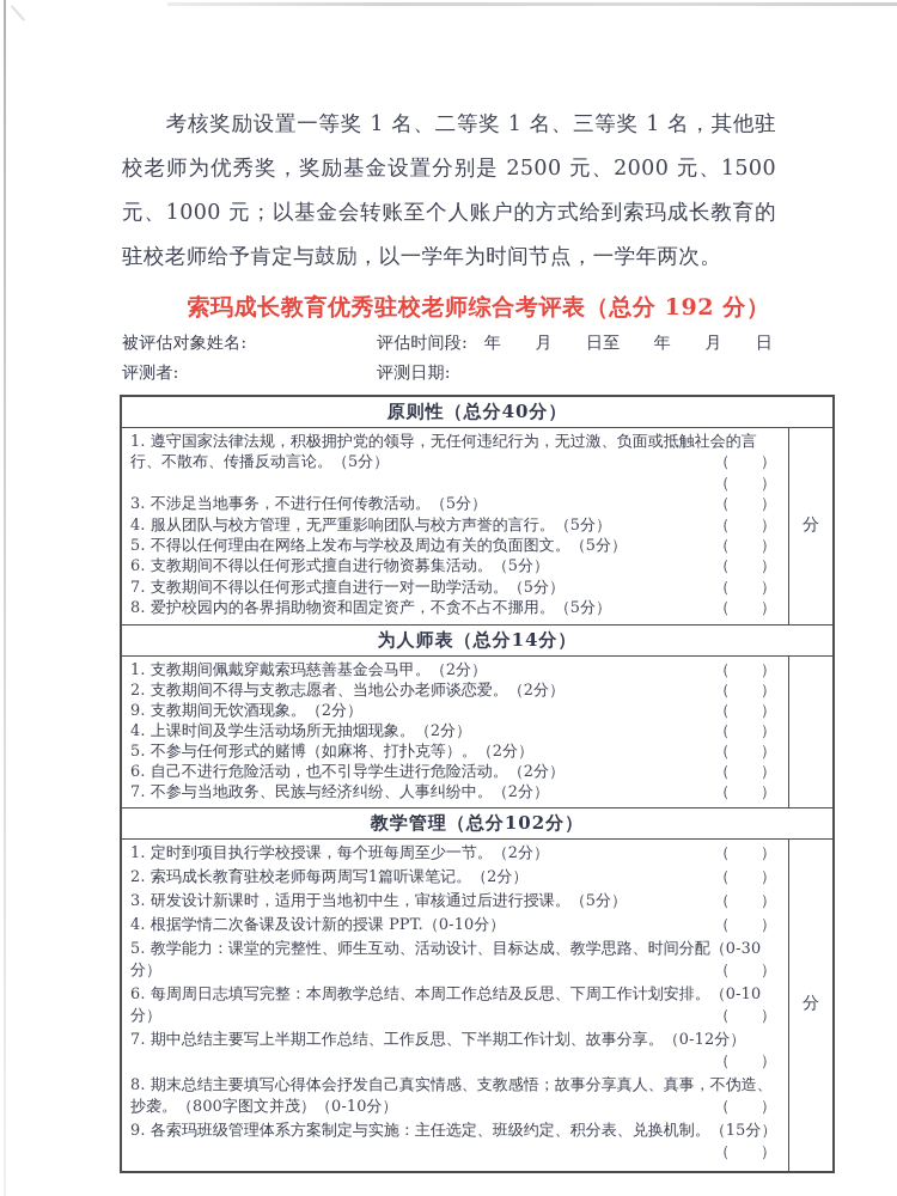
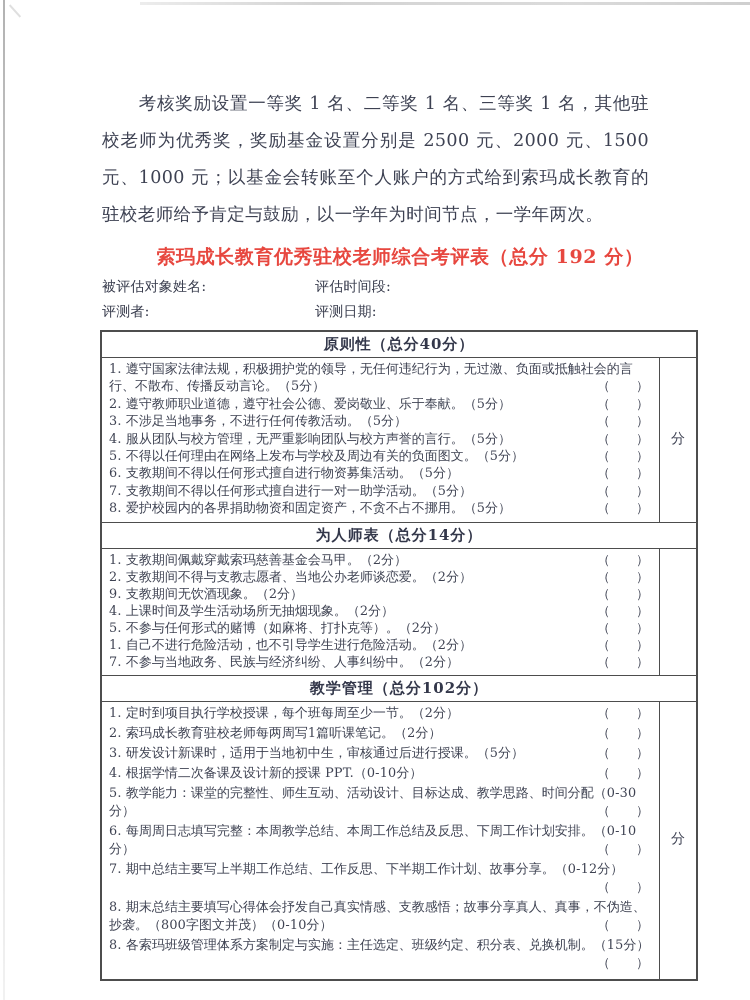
  考核奖励设置一等奖 1 名、二等奖 1 名、三等奖 1 名，其他驻校老师为优秀奖，奖励基金设置分别是 2500 元、2000 元、1500 元、1000 元；以基金会转账至个人账户的方式给到索玛成长教育的驻校老师给予肯定与鼓励，以一学年为时间节点，一学年两次。
  索玛成长教育优秀驻校老师综合考评表（总分 192 分）
  被评估对象姓名:
  评估时间段:
- 年 月 日至 年 月 日
  评测者:
  评测日期:
  原则性（总分40分）
  1. 遵守国家法律法规，积极拥护党的领导，无任何违纪行为，无过激、负面或抵触社会的言行、不散布、传播反动言论。（5分）
  （ ）
+ 2. 遵守教师职业道德，遵守社会公德、爱岗敬业、乐于奉献。（5分）
  （ ）
  3. 不涉足当地事务，不进行任何传教活动。（5分）
  （ ）
  4. 服从团队与校方管理，无严重影响团队与校方声誉的言行。（5分）
  （ ）
  5. 不得以任何理由在网络上发布与学校及周边有关的负面图文。（5分）
  （ ）
  6. 支教期间不得以任何形式擅自进行物资募集活动。（5分）
  （ ）
  7. 支教期间不得以任何形式擅自进行一对一助学活动。（5分）
  （ ）
  8. 爱护校园内的各界捐助物资和固定资产，不贪不占不挪用。（5分）
  （ ）
  分
  为人师表（总分14分）
  1. 支教期间佩戴穿戴索玛慈善基金会马甲。（2分）
  （ ）
  2. 支教期间不得与支教志愿者、当地公办老师谈恋爱。（2分）
  （ ）
  9. 支教期间无饮酒现象。（2分）
  （ ）
  4. 上课时间及学生活动场所无抽烟现象。（2分）
  （ ）
  5. 不参与任何形式的赌博（如麻将、打扑克等）。（2分）
  （ ）
- 6. 自己不进行危险活动，也不引导学生进行危险活动。（2分）
+ 1. 自己不进行危险活动，也不引导学生进行危险活动。（2分）
  （ ）
  7. 不参与当地政务、民族与经济纠纷、人事纠纷中。（2分）
  （ ）
  教学管理（总分102分）
  1. 定时到项目执行学校授课，每个班每周至少一节。（2分）
  （ ）
  2. 索玛成长教育驻校老师每两周写1篇听课笔记。（2分）
  （ ）
  3. 研发设计新课时，适用于当地初中生，审核通过后进行授课。（5分）
  （ ）
  4. 根据学情二次备课及设计新的授课 PPT.（0-10分）
  （ ）
  5. 教学能力：课堂的完整性、师生互动、活动设计、目标达成、教学思路、时间分配（0-30分）
  （ ）
  6. 每周周日志填写完整：本周教学总结、本周工作总结及反思、下周工作计划安排。（0-10分）
  （ ）
  7. 期中总结主要写上半期工作总结、工作反思、下半期工作计划、故事分享。（0-12分）
  （ ）
  8. 期末总结主要填写心得体会抒发自己真实情感、支教感悟；故事分享真人、真事，不伪造、抄袭。（800字图文并茂）（0-10分）
  （ ）
- 9. 各索玛班级管理体系方案制定与实施：主任选定、班级约定、积分表、兑换机制。（15分）
+ 8. 各索玛班级管理体系方案制定与实施：主任选定、班级约定、积分表、兑换机制。（15分）
  （ ）
  分
